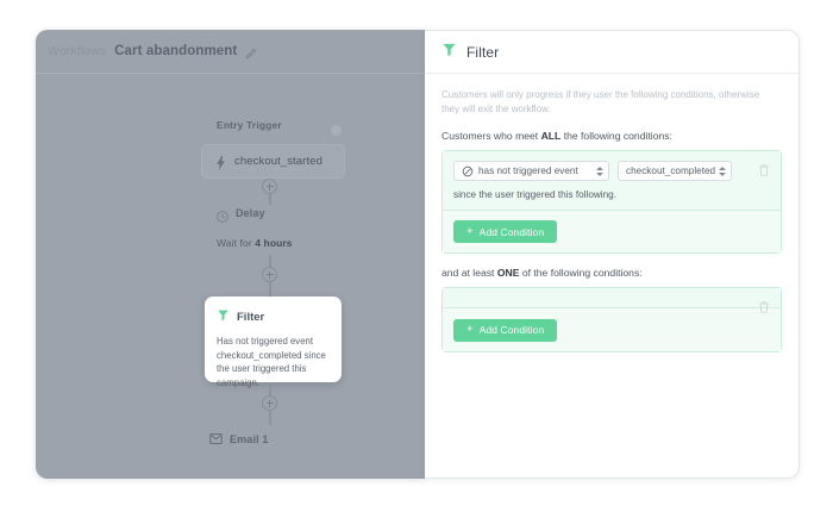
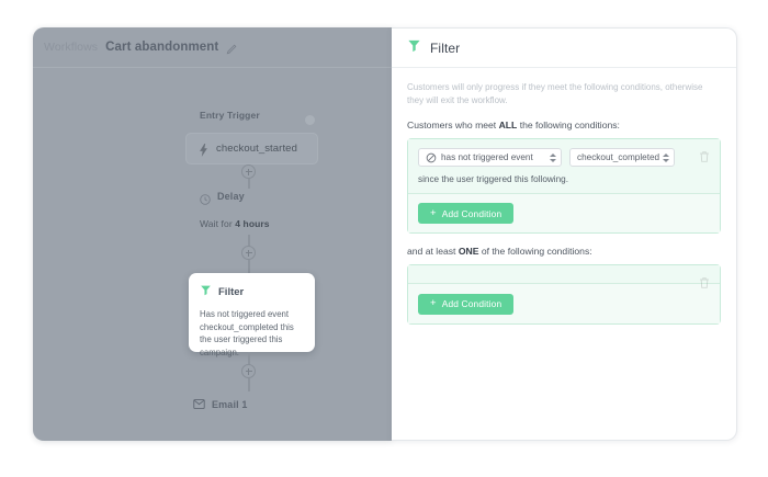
  Cart abandonment
  Entry Trigger
  checkout_started
  Delay
  Wait for 4 hours
  Filter
- Has not triggered event checkout_completed since the user triggered this campaign.
+ Has not triggered event checkout_completed this the user triggered this campaign.
  Email 1
  Filter
- Customers will only progress if they user the following conditions, otherwise they will exit the workflow.
+ Customers will only progress if they meet the following conditions, otherwise they will exit the workflow.
  Customers who meet ALL the following conditions:
  has not triggered event
  checkout_completed
  since the user triggered this following.
  +
  Add Condition
  and at least ONE of the following conditions:
  +
  Add Condition
